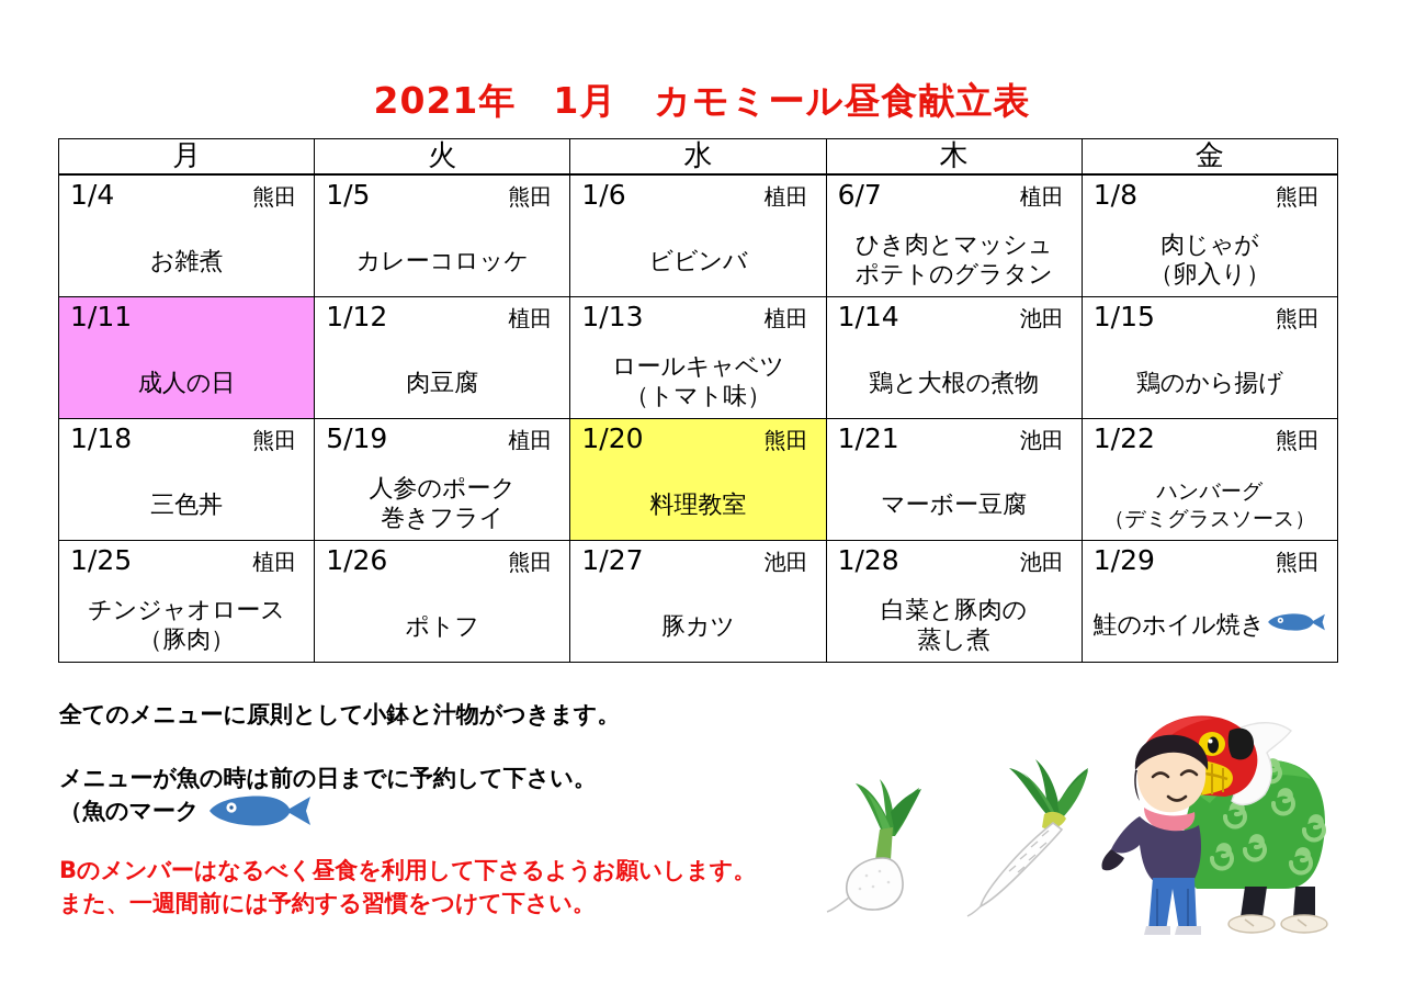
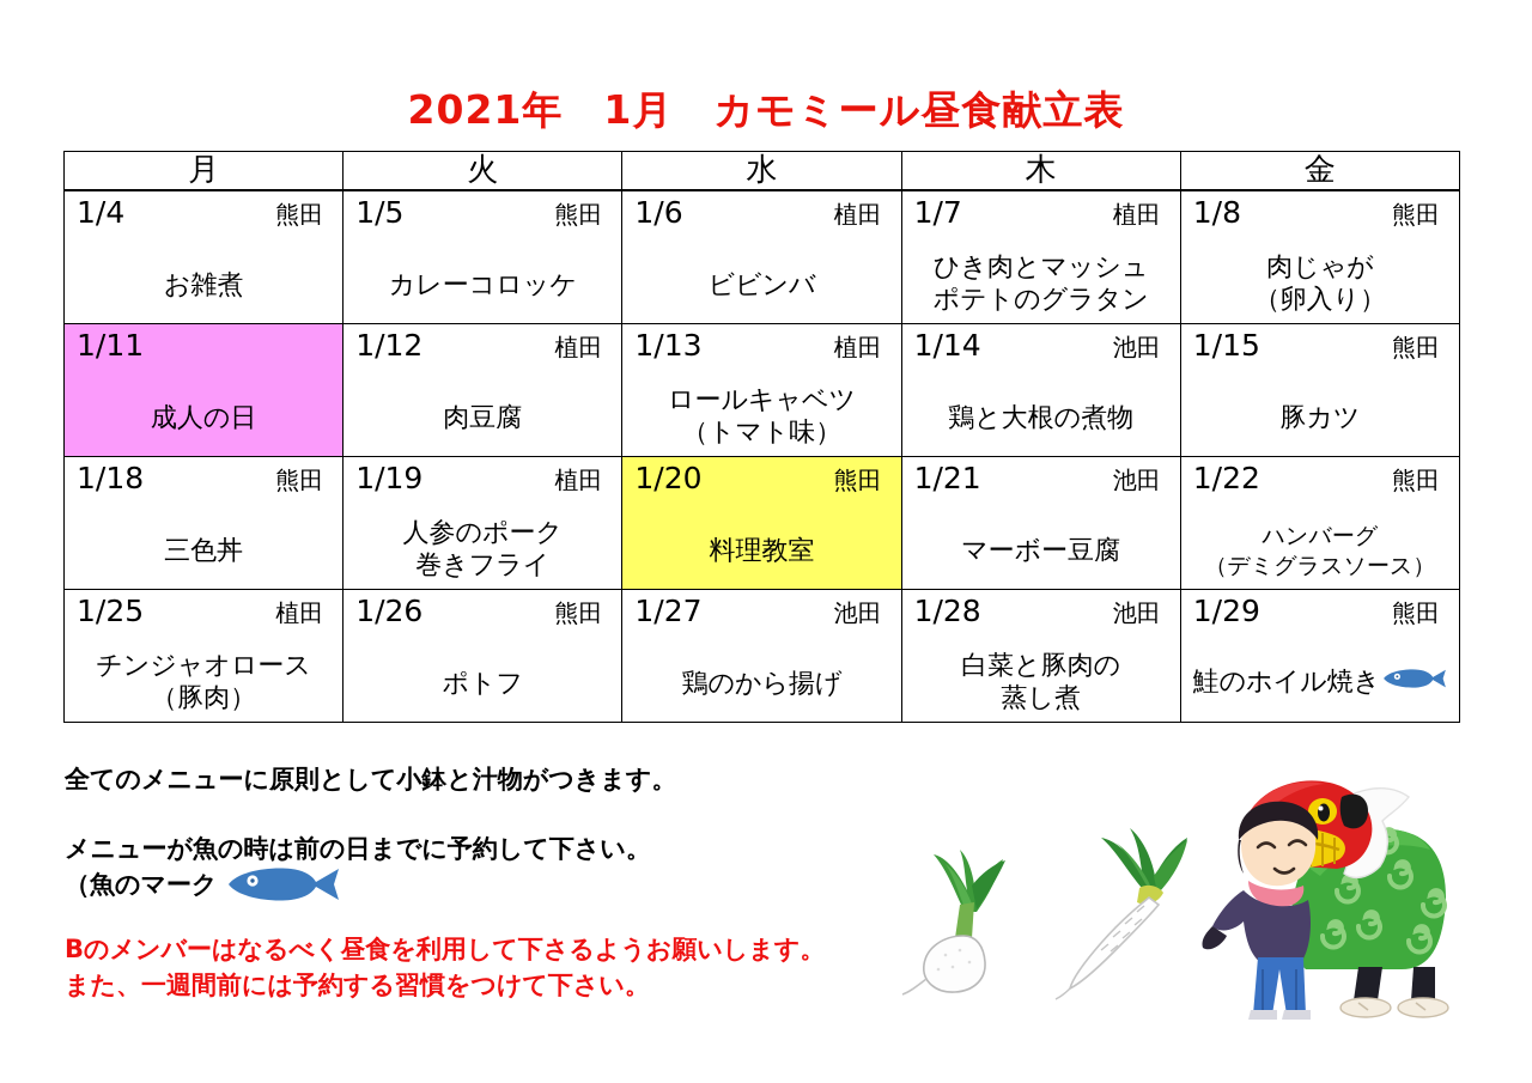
  2021年 1月 カモミール昼食献立表
  月	火	水	木	金
- 1/4 熊田お雑煮	1/5 熊田カレーコロッケ	1/6 植田ビビンバ	6/7 植田ひき肉とマッシュポテトのグラタン	1/8 熊田肉じゃが（卵入り）
+ 1/4 熊田お雑煮	1/5 熊田カレーコロッケ	1/6 植田ビビンバ	1/7 植田ひき肉とマッシュポテトのグラタン	1/8 熊田肉じゃが（卵入り）
- 1/11成人の日	1/12 植田肉豆腐	1/13 植田ロールキャベツ（トマト味）	1/14 池田鶏と大根の煮物	1/15 熊田鶏のから揚げ
+ 1/11成人の日	1/12 植田肉豆腐	1/13 植田ロールキャベツ（トマト味）	1/14 池田鶏と大根の煮物	1/15 熊田豚カツ
- 1/18 熊田三色丼	5/19 植田人参のポーク巻きフライ	1/20 熊田料理教室	1/21 池田マーボー豆腐	1/22 熊田ハンバーグ（デミグラスソース）
+ 1/18 熊田三色丼	1/19 植田人参のポーク巻きフライ	1/20 熊田料理教室	1/21 池田マーボー豆腐	1/22 熊田ハンバーグ（デミグラスソース）
- 1/25 植田チンジャオロース（豚肉）	1/26 熊田ポトフ	1/27 池田豚カツ	1/28 池田白菜と豚肉の蒸し煮	1/29 熊田鮭のホイル焼き
+ 1/25 植田チンジャオロース（豚肉）	1/26 熊田ポトフ	1/27 池田鶏のから揚げ	1/28 池田白菜と豚肉の蒸し煮	1/29 熊田鮭のホイル焼き
  全てのメニューに原則として小鉢と汁物がつきます。
  メニューが魚の時は前の日までに予約して下さい。
  （魚のマーク
  Bのメンバーはなるべく昼食を利用して下さるようお願いします。
  また、一週間前には予約する習慣をつけて下さい。
